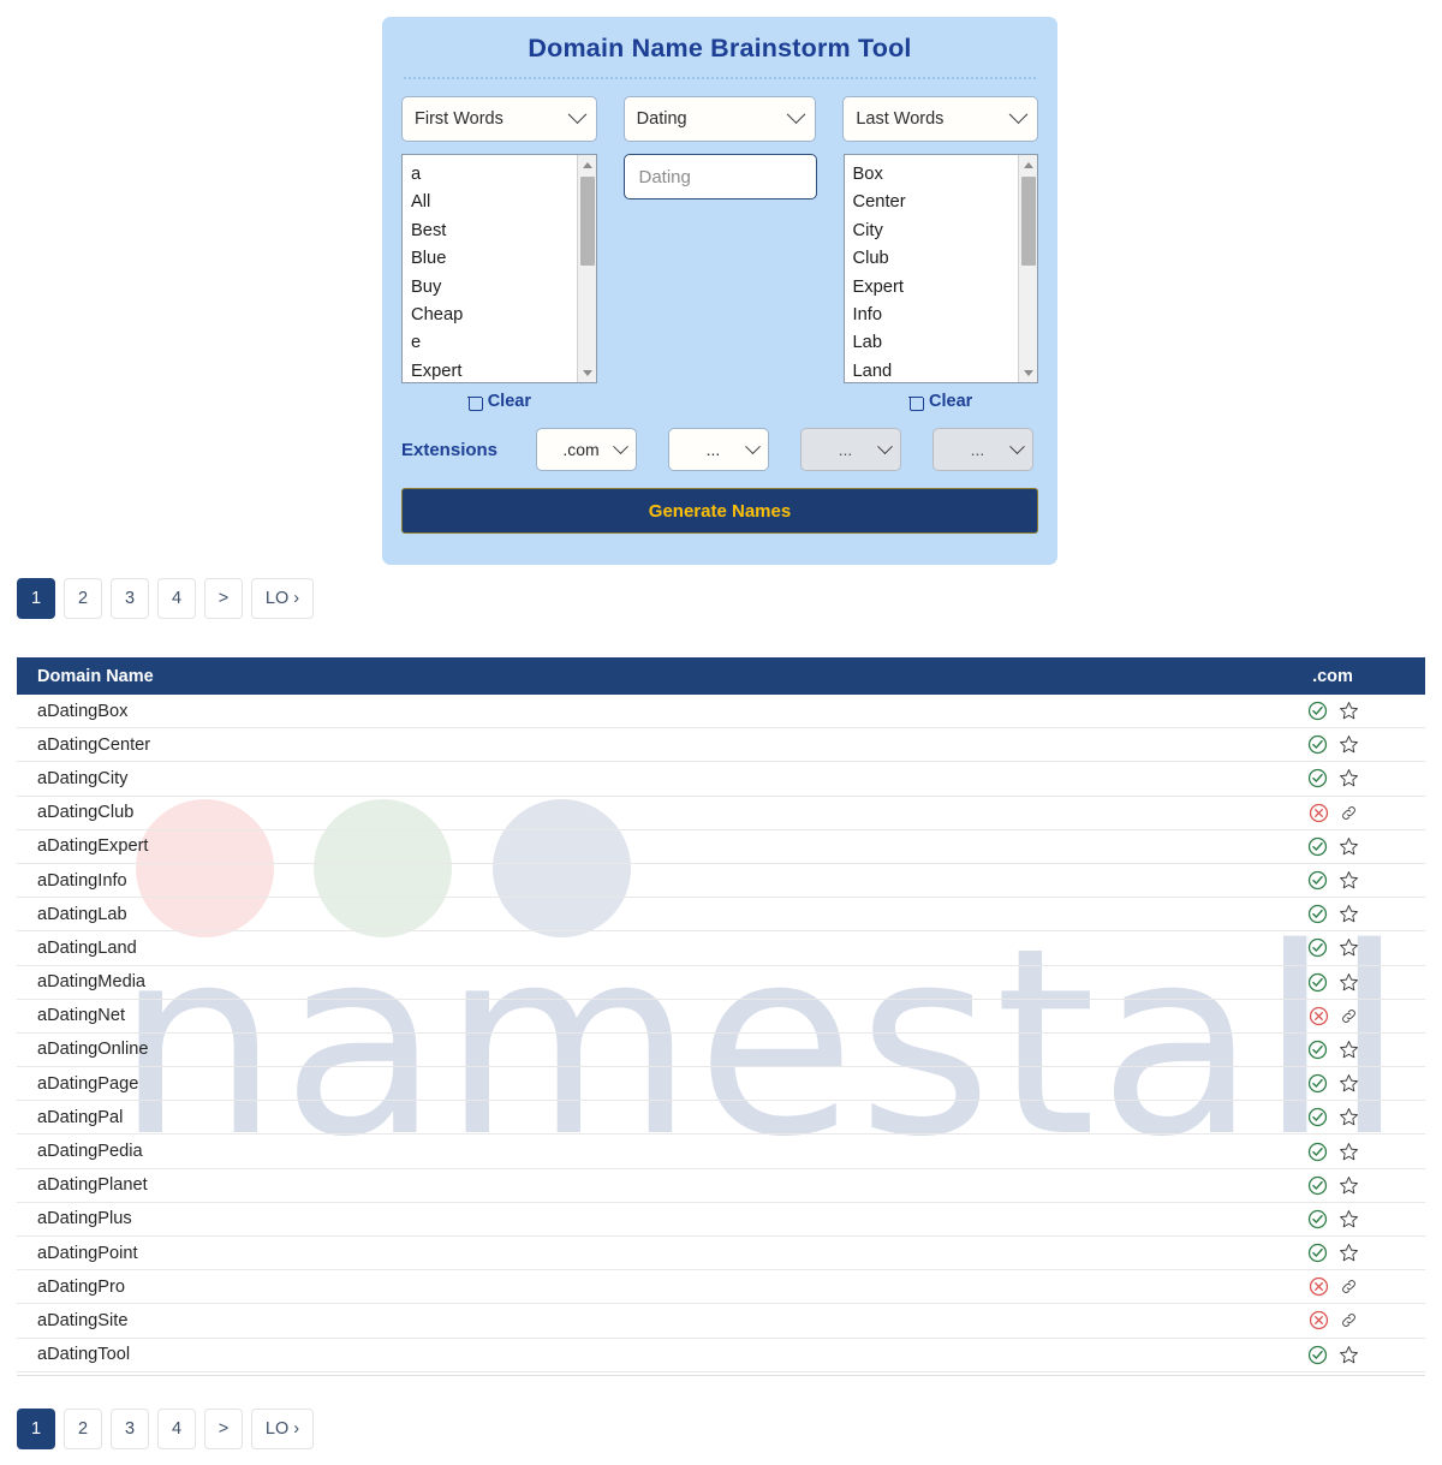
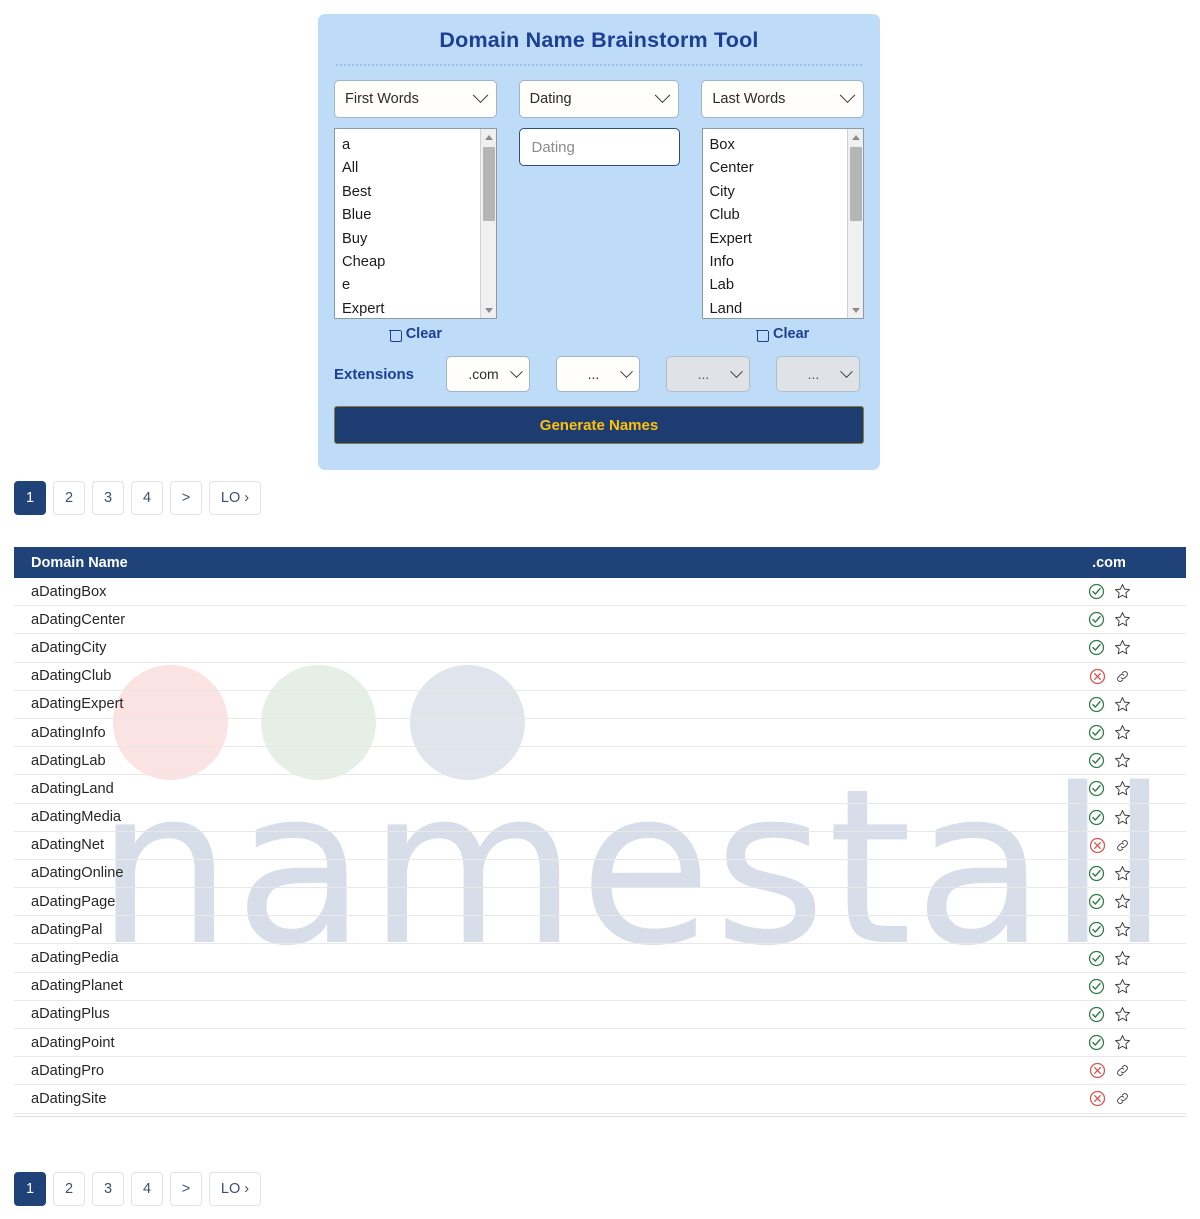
  namestall
  Domain Name Brainstorm Tool
  First Words
  Dating
  Last Words
  a
  All
  Best
  Blue
  Buy
  Cheap
  e
  Expert
  Dating
  Box
  Center
  City
  Club
  Expert
  Info
  Lab
  Land
  Clear
  Clear
  Extensions
  .com
  ...
  ...
  ...
  Generate Names
  1
  2
  3
  4
  >
  LO ›
  Domain Name
  .com
  aDatingBox
  aDatingCenter
  aDatingCity
  aDatingClub
  aDatingExpert
  aDatingInfo
  aDatingLab
  aDatingLand
  aDatingMedia
  aDatingNet
  aDatingOnline
  aDatingPage
  aDatingPal
  aDatingPedia
  aDatingPlanet
  aDatingPlus
  aDatingPoint
  aDatingPro
  aDatingSite
- aDatingTool
  1
  2
  3
  4
  >
  LO ›
